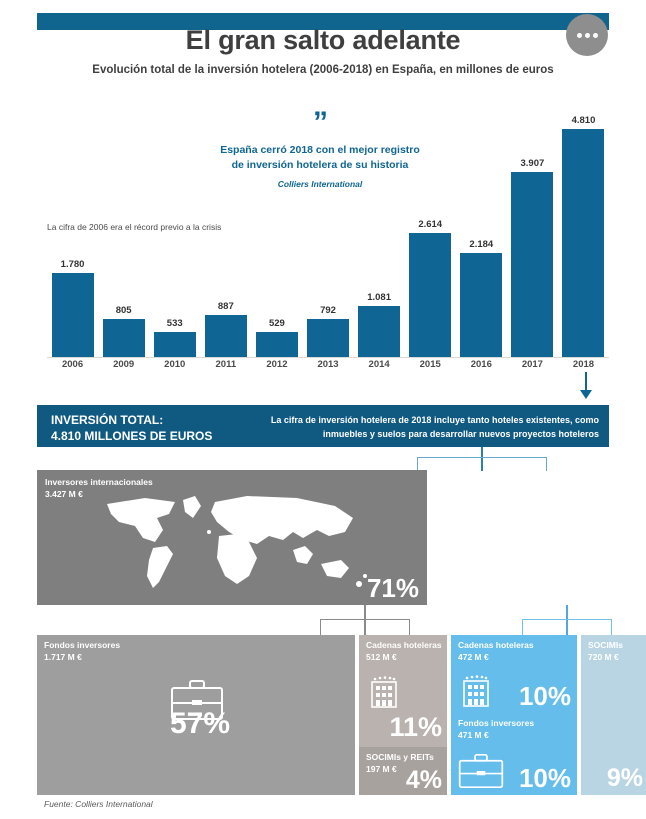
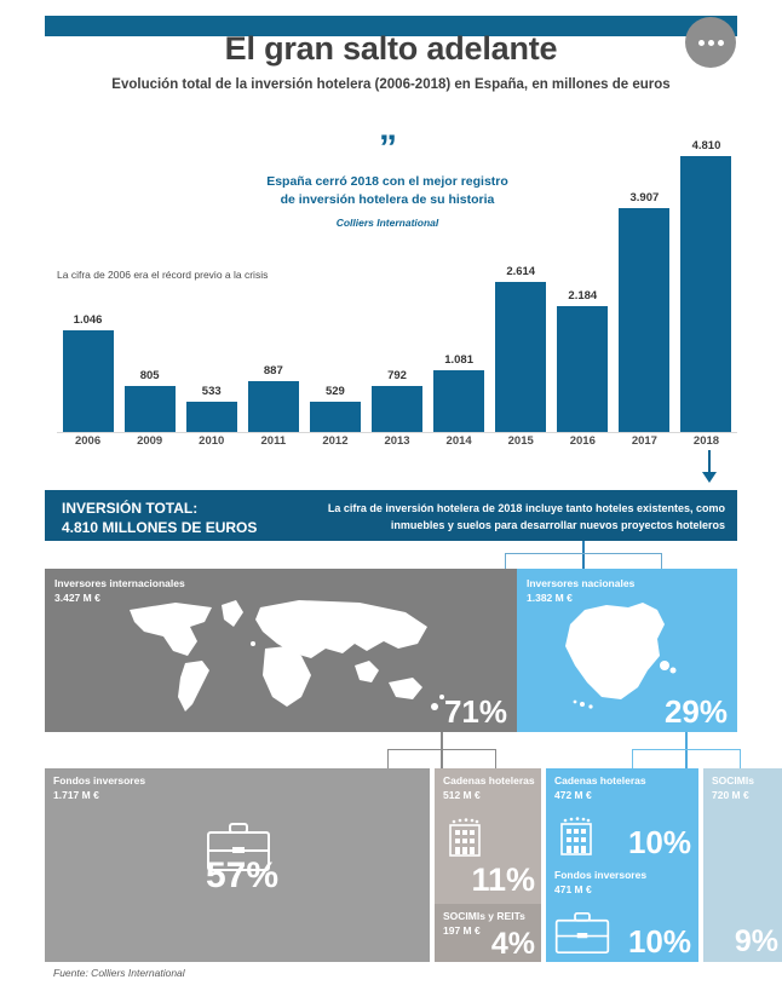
  El gran salto adelante
  Evolución total de la inversión hotelera (2006-2018) en España, en millones de euros
- 1.780
+ 1.046
  805
  533
  887
  529
  792
  1.081
  2.614
  2.184
  3.907
  4.810
  2006
  2009
  2010
  2011
  2012
  2013
  2014
  2015
  2016
  2017
  2018
  ”
  España cerró 2018 con el mejor registro
  de inversión hotelera de su historia
  Colliers International
  La cifra de 2006 era el récord previo a la crisis
  INVERSIÓN TOTAL:
  4.810 MILLONES DE EUROS
  La cifra de inversión hotelera de 2018 incluye tanto hoteles existentes, como
  inmuebles y suelos para desarrollar nuevos proyectos hoteleros
  Inversores internacionales
  3.427 M €
  71%
+ Inversores nacionales
+ 1.382 M €
+ 29%
  Fondos inversores
  1.717 M €
  57%
  Cadenas hoteleras
  512 M €
  11%
  SOCIMIs y REITs
  197 M €
  4%
  Cadenas hoteleras
  472 M €
  10%
  Fondos inversores
  471 M €
  10%
  SOCIMIs
  720 M €
  9%
  Fuente: Colliers International
